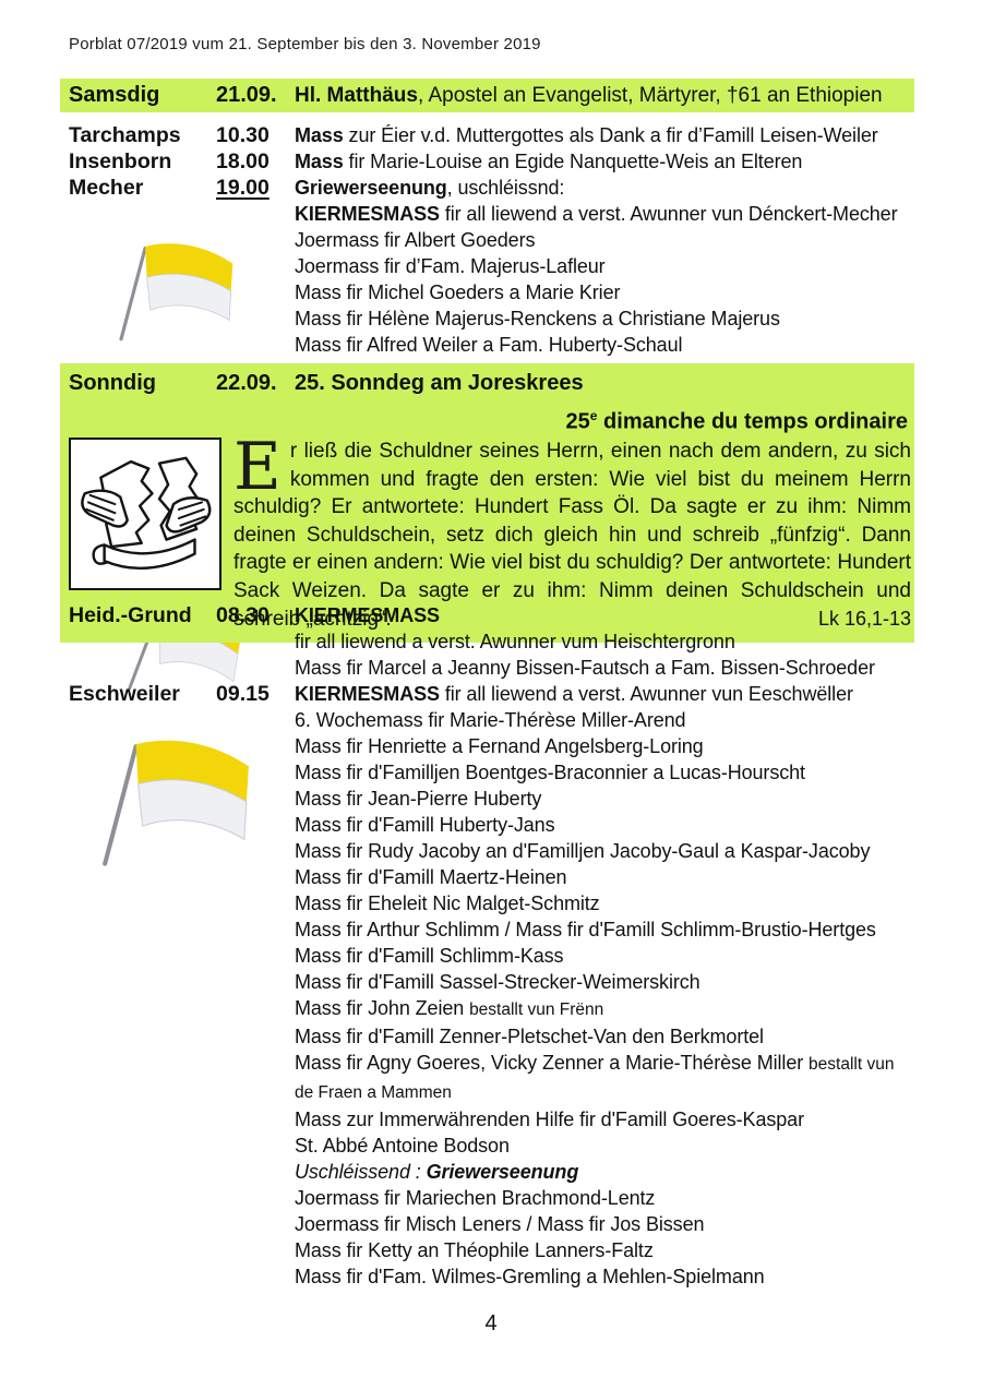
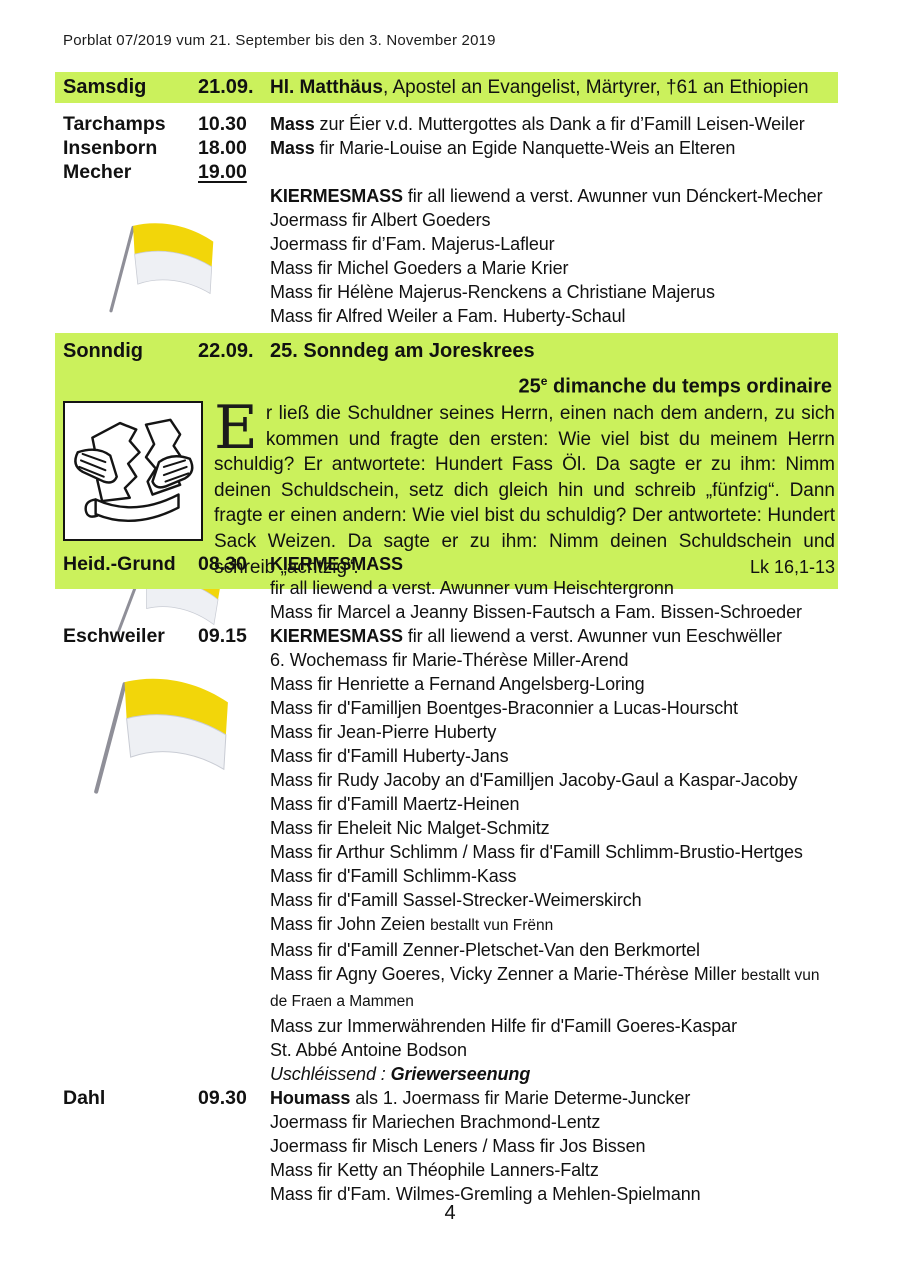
  Porblat 07/2019 vum 21. September bis den 3. November 2019
  Samsdig
  21.09.
  Hl. Matthäus, Apostel an Evangelist, Märtyrer, †61 an Ethiopien
  Tarchamps
  10.30
  Mass zur Éier v.d. Muttergottes als Dank a fir d’Famill Leisen-Weiler
  Insenborn
  18.00
  Mass fir Marie-Louise an Egide Nanquette-Weis an Elteren
  Mecher
  19.00
- Griewerseenung, uschléissnd:
  KIERMESMASS fir all liewend a verst. Awunner vun Dénckert-Mecher
  Joermass fir Albert Goeders
  Joermass fir d’Fam. Majerus-Lafleur
  Mass fir Michel Goeders a Marie Krier
  Mass fir Hélène Majerus-Renckens a Christiane Majerus
  Mass fir Alfred Weiler a Fam. Huberty-Schaul
  Sonndig
  22.09.
  25. Sonndeg am Joreskrees
  25e dimanche du temps ordinaire
  E
  r ließ die Schuldner seines Herrn, einen nach dem andern, zu sich kommen und fragte den ersten: Wie viel bist du meinem Herrn schuldig? Er antwortete: Hundert Fass Öl. Da sagte er zu ihm: Nimm deinen Schuldschein, setz dich gleich hin und schreib „fünfzig“. Dann fragte er einen andern: Wie viel bist du schuldig? Der antwortete: Hundert Sack Weizen. Da sagte er zu ihm: Nimm deinen Schuldschein und schreib „achtzig“.
  Lk 16,1-13
  Heid.-Grund
  08.30
  KIERMESMASS
  fir all liewend a verst. Awunner vum Heischtergronn
  Mass fir Marcel a Jeanny Bissen-Fautsch a Fam. Bissen-Schroeder
  Eschweiler
  09.15
  KIERMESMASS fir all liewend a verst. Awunner vun Eeschwëller
  6. Wochemass fir Marie-Thérèse Miller-Arend
  Mass fir Henriette a Fernand Angelsberg-Loring
  Mass fir d'Familljen Boentges-Braconnier a Lucas-Hourscht
  Mass fir Jean-Pierre Huberty
  Mass fir d'Famill Huberty-Jans
  Mass fir Rudy Jacoby an d'Familljen Jacoby-Gaul a Kaspar-Jacoby
  Mass fir d'Famill Maertz-Heinen
  Mass fir Eheleit Nic Malget-Schmitz
  Mass fir Arthur Schlimm / Mass fir d'Famill Schlimm-Brustio-Hertges
  Mass fir d'Famill Schlimm-Kass
  Mass fir d'Famill Sassel-Strecker-Weimerskirch
  Mass fir John Zeien bestallt vun Frënn
  Mass fir d'Famill Zenner-Pletschet-Van den Berkmortel
  Mass fir Agny Goeres, Vicky Zenner a Marie-Thérèse Miller bestallt vun de Fraen a Mammen
  Mass zur Immerwährenden Hilfe fir d'Famill Goeres-Kaspar
  St. Abbé Antoine Bodson
  Uschléissend : Griewerseenung
+ Dahl
+ 09.30
+ Houmass als 1. Joermass fir Marie Determe-Juncker
  Joermass fir Mariechen Brachmond-Lentz
  Joermass fir Misch Leners / Mass fir Jos Bissen
  Mass fir Ketty an Théophile Lanners-Faltz
  Mass fir d'Fam. Wilmes-Gremling a Mehlen-Spielmann
  4
